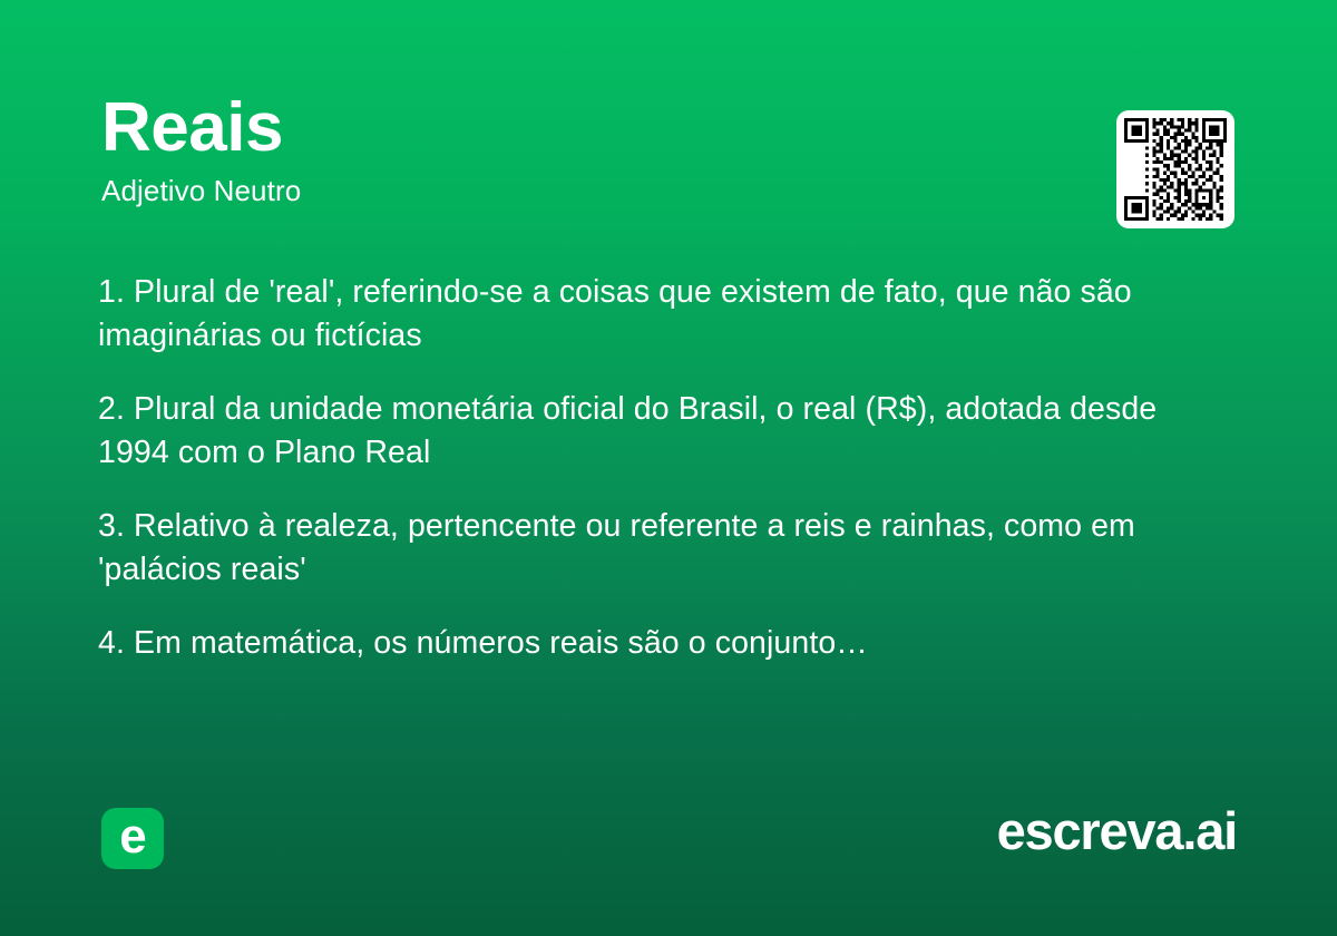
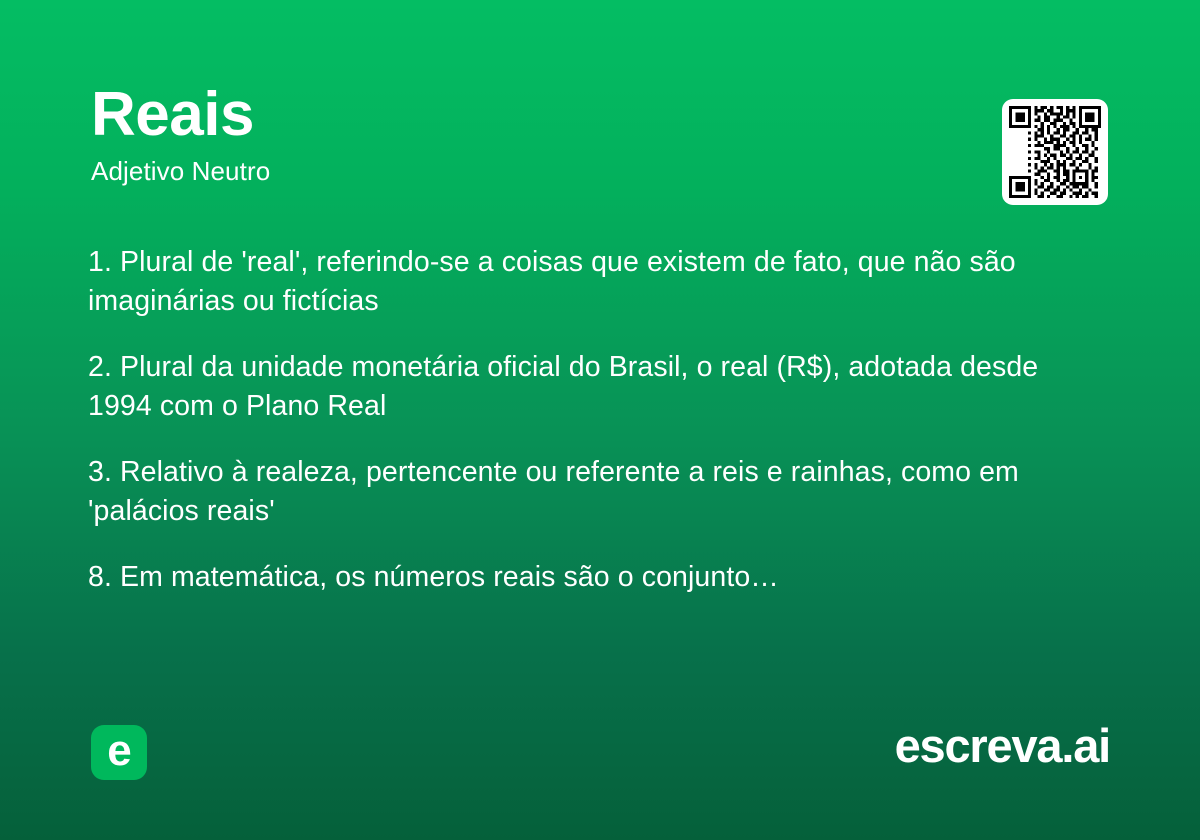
  Reais
  Adjetivo Neutro
  1. Plural de 'real', referindo-se a coisas que existem de fato, que não são imaginárias ou fictícias
  2. Plural da unidade monetária oficial do Brasil, o real (R$), adotada desde 1994 com o Plano Real
  3. Relativo à realeza, pertencente ou referente a reis e rainhas, como em 'palácios reais'
- 4. Em matemática, os números reais são o conjunto…
+ 8. Em matemática, os números reais são o conjunto…
  e
  escreva.ai
